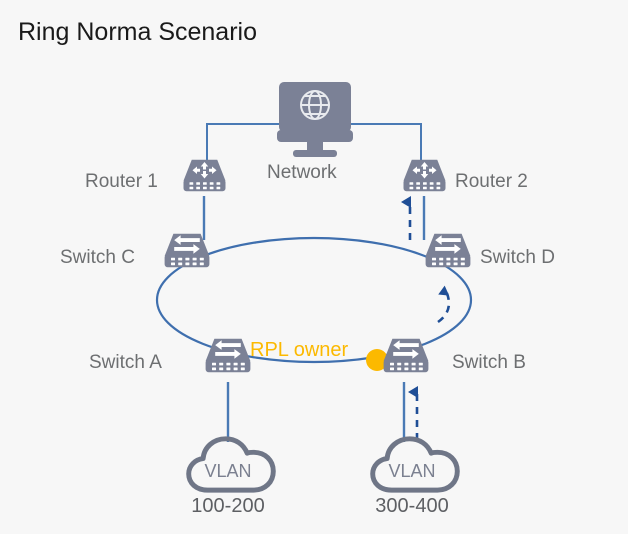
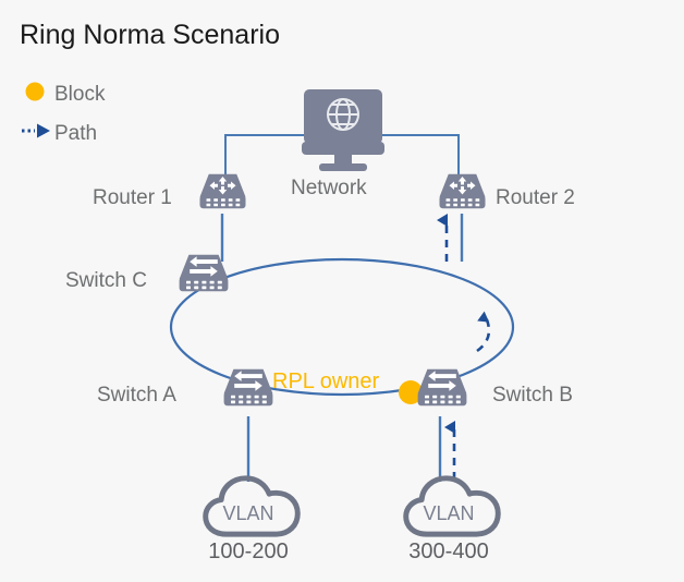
  Ring Norma Scenario
+ Block
+ Path
  RPL owner
  Network
  Router 1
  Router 2
  Switch C
- Switch D
  Switch A
  Switch B
  VLAN
  100-200
  VLAN
  300-400
